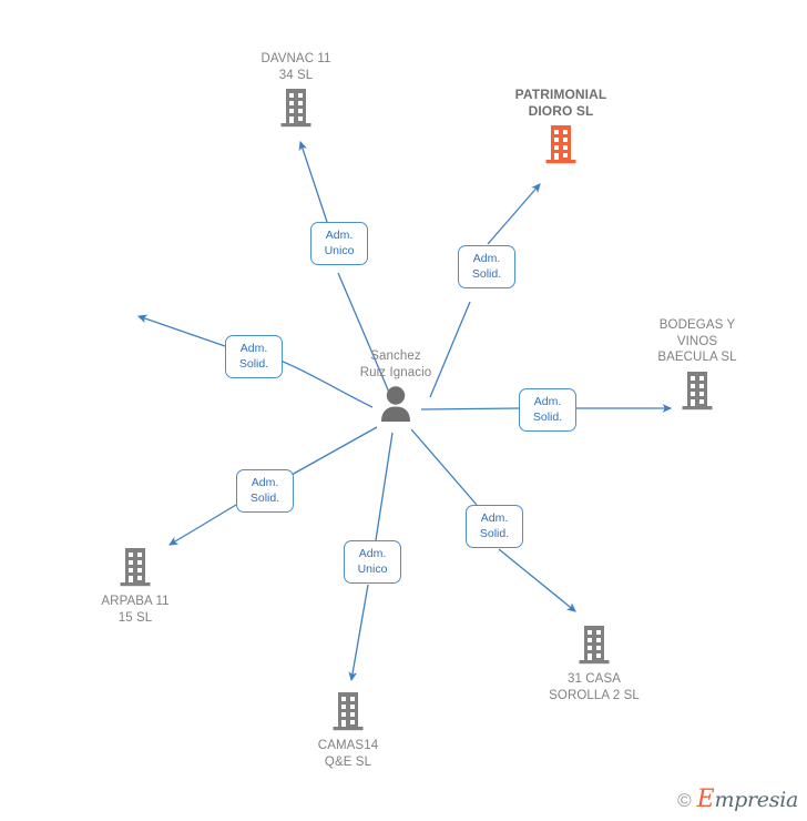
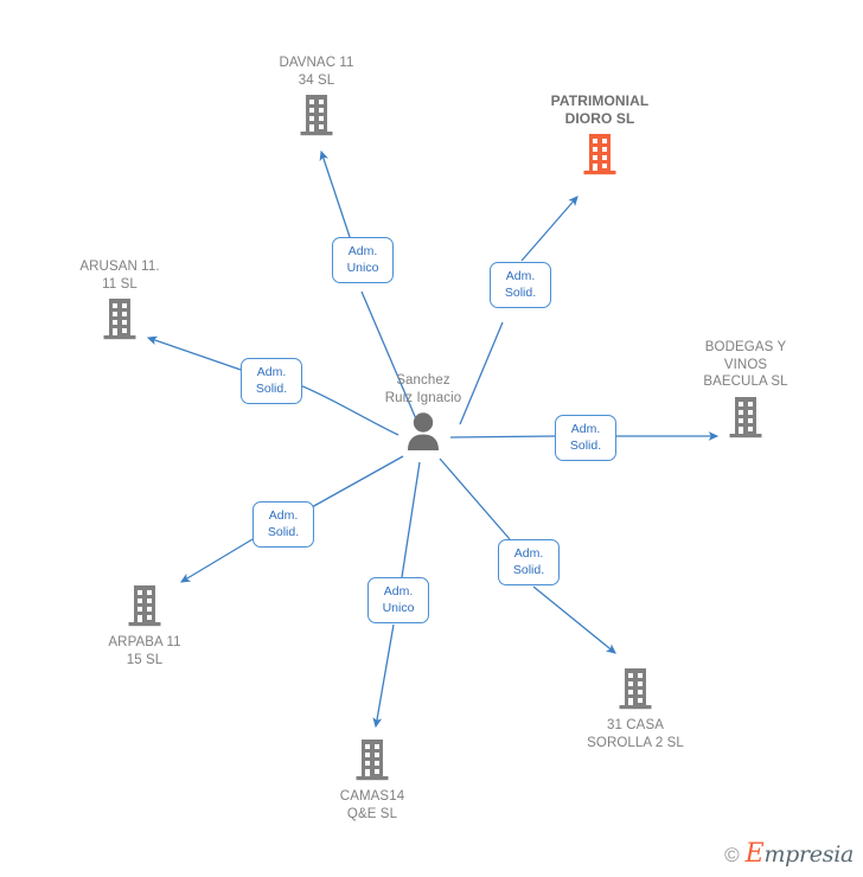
  DAVNAC 11
  34 SL
  PATRIMONIAL
  DIORO SL
+ ARUSAN 11.
+ 11 SL
  BODEGAS Y
  VINOS
  BAECULA SL
  ARPABA 11
  15 SL
  CAMAS14
  Q&E SL
  31 CASA
  SOROLLA 2 SL
  Sanchez
  Ruiz Ignacio
  Adm.
  Unico
  Adm.
  Solid.
  Adm.
  Solid.
  Adm.
  Solid.
  Adm.
  Solid.
  Adm.
  Unico
  Adm.
  Solid.
  ©
  Empresia
